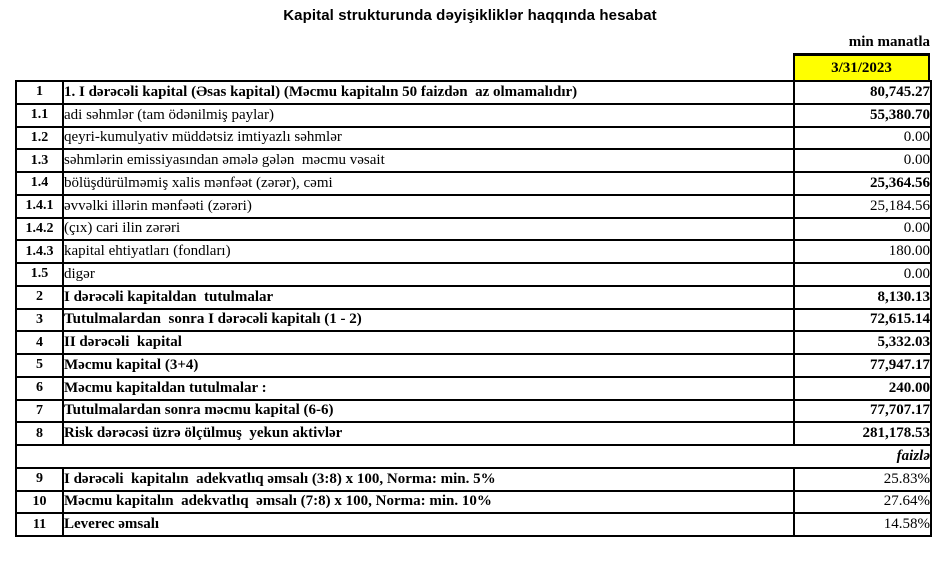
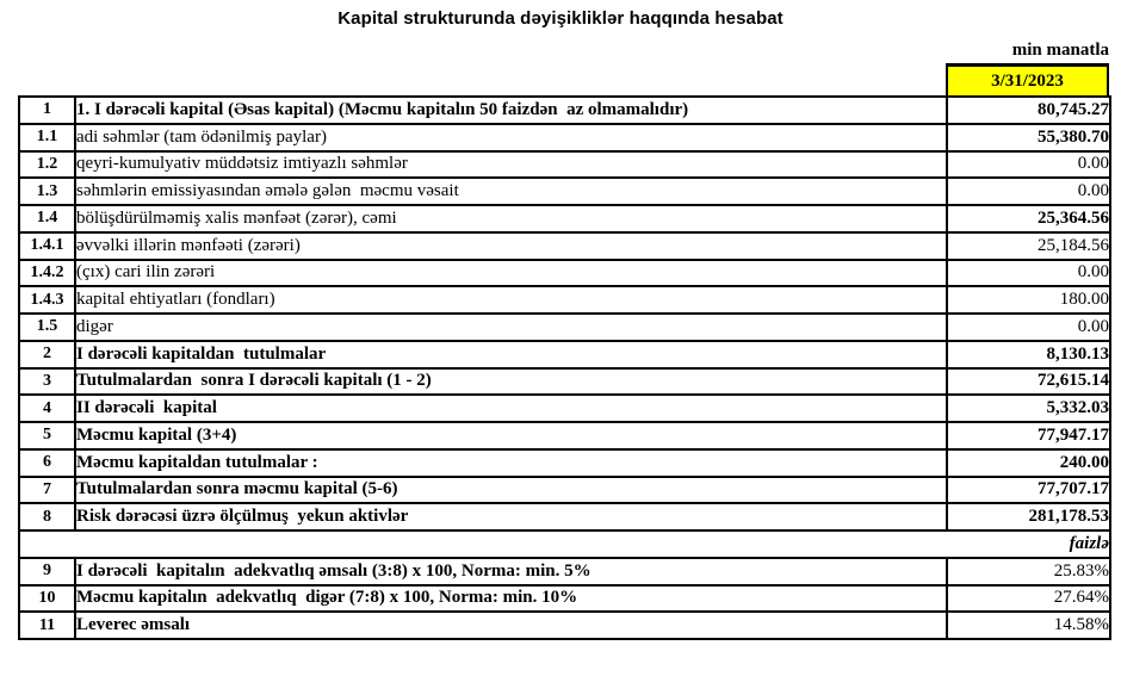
  Kapital strukturunda dəyişikliklər haqqında hesabat
  min manatla
  3/31/2023
  1	1. I dərəcəli kapital (Əsas kapital) (Məcmu kapitalın 50 faizdən az olmamalıdır)	80,745.27
  1.1	adi səhmlər (tam ödənilmiş paylar)	55,380.70
  1.2	qeyri-kumulyativ müddətsiz imtiyazlı səhmlər	0.00
  1.3	səhmlərin emissiyasından əmələ gələn məcmu vəsait	0.00
  1.4	bölüşdürülməmiş xalis mənfəət (zərər), cəmi	25,364.56
  1.4.1	əvvəlki illərin mənfəəti (zərəri)	25,184.56
  1.4.2	(çıx) cari ilin zərəri	0.00
  1.4.3	kapital ehtiyatları (fondları)	180.00
  1.5	digər	0.00
  2	I dərəcəli kapitaldan tutulmalar	8,130.13
  3	Tutulmalardan sonra I dərəcəli kapitalı (1 - 2)	72,615.14
  4	II dərəcəli kapital	5,332.03
  5	Məcmu kapital (3+4)	77,947.17
  6	Məcmu kapitaldan tutulmalar :	240.00
- 7	Tutulmalardan sonra məcmu kapital (6-6)	77,707.17
+ 7	Tutulmalardan sonra məcmu kapital (5-6)	77,707.17
  8	Risk dərəcəsi üzrə ölçülmuş yekun aktivlər	281,178.53
  faizlə
  9	I dərəcəli kapitalın adekvatlıq əmsalı (3:8) x 100, Norma: min. 5%	25.83%
- 10	Məcmu kapitalın adekvatlıq əmsalı (7:8) x 100, Norma: min. 10%	27.64%
+ 10	Məcmu kapitalın adekvatlıq digər (7:8) x 100, Norma: min. 10%	27.64%
  11	Leverec əmsalı	14.58%
